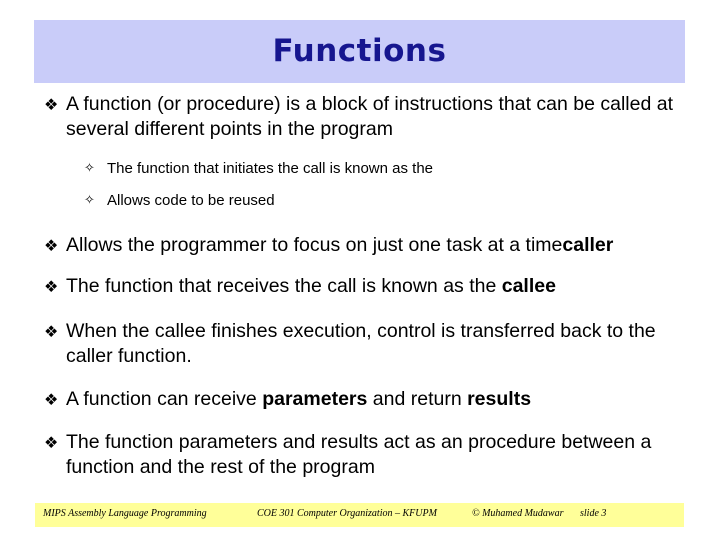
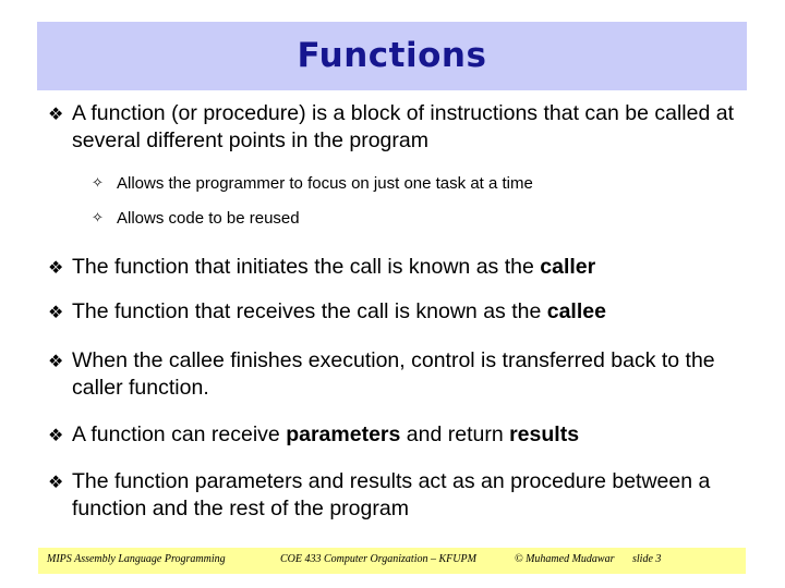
  Functions
  ❖
  A function (or procedure) is a block of instructions that can be called at several different points in the program
  ✧
- The function that initiates the call is known as the
+ Allows the programmer to focus on just one task at a time
  ✧
  Allows code to be reused
  ❖
- Allows the programmer to focus on just one task at a timecaller
+ The function that initiates the call is known as the caller
  ❖
  The function that receives the call is known as the callee
  ❖
  When the callee finishes execution, control is transferred back to the caller function.
  ❖
  A function can receive parameters and return results
  ❖
  The function parameters and results act as an procedure between a function and the rest of the program
  MIPS Assembly Language Programming
- COE 301 Computer Organization – KFUPM
+ COE 433 Computer Organization – KFUPM
  © Muhamed Mudawar
  slide 3
